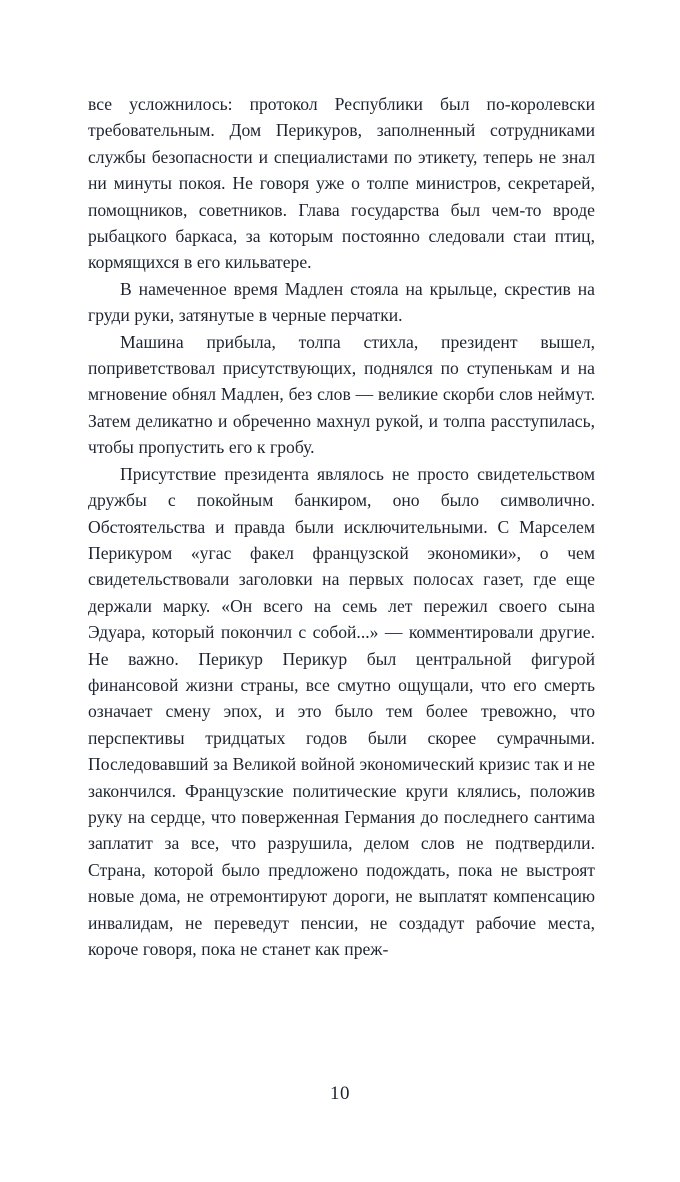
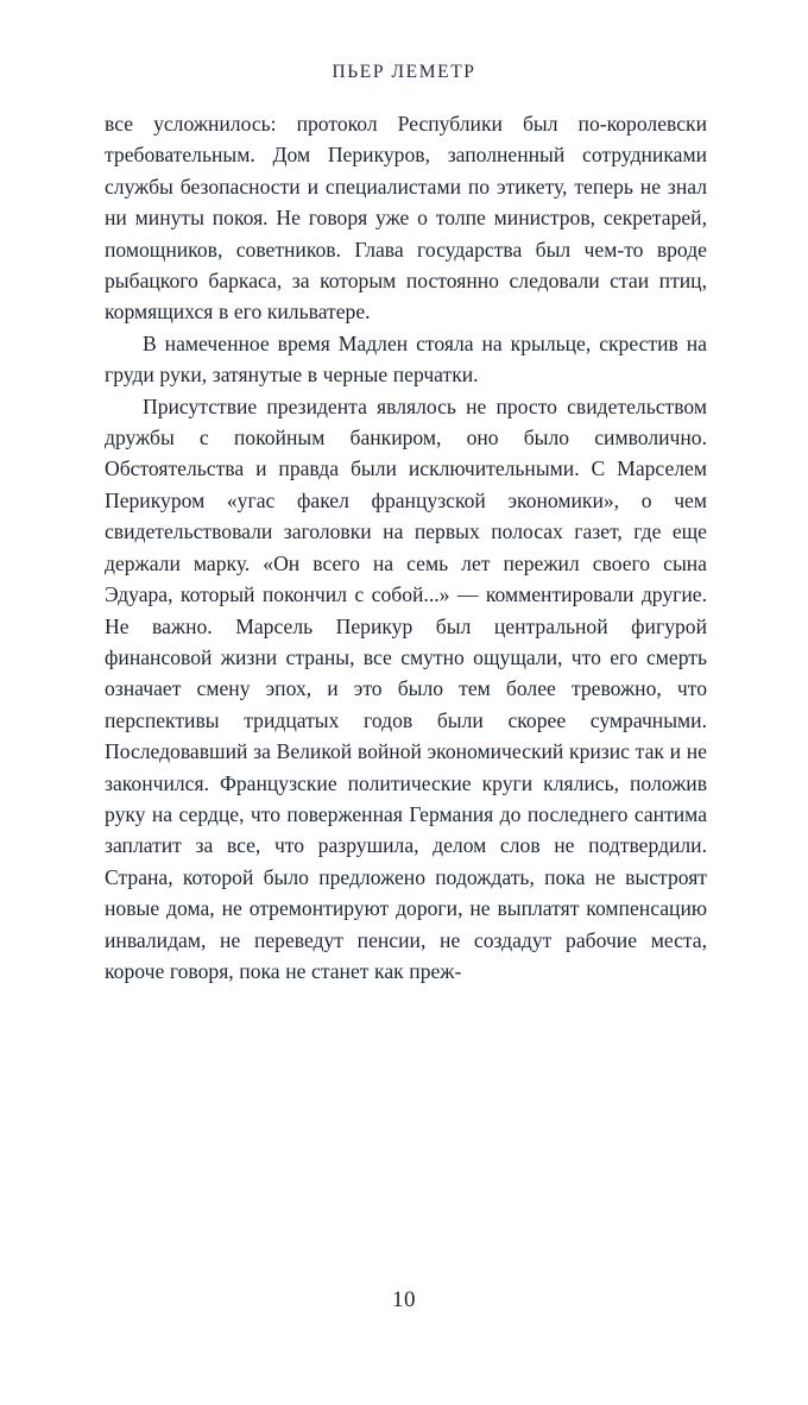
+ ПЬЕР ЛЕМЕТР
  все усложнилось: протокол Республики был по-королевски требовательным. Дом Перикуров, заполненный сотрудниками службы безопасности и специалистами по этикету, теперь не знал ни минуты покоя. Не говоря уже о толпе министров, секретарей, помощников, советников. Глава государства был чем-то вроде рыбацкого баркаса, за которым постоянно следовали стаи птиц, кормящихся в его кильватере.
  В намеченное время Мадлен стояла на крыльце, скрестив на груди руки, затянутые в черные перчатки.
- Машина прибыла, толпа стихла, президент вышел, поприветствовал присутствующих, поднялся по ступенькам и на мгновение обнял Мадлен, без слов — великие скорби слов неймут. Затем деликатно и обреченно махнул рукой, и толпа расступилась, чтобы пропустить его к гробу.
- Присутствие президента являлось не просто свидетельством дружбы с покойным банкиром, оно было символично. Обстоятельства и правда были исключительными. С Марселем Перикуром «угас факел французской экономики», о чем свидетельствовали заголовки на первых полосах газет, где еще держали марку. «Он всего на семь лет пережил своего сына Эдуара, который покончил с собой...» — комментировали другие. Не важно. Перикур Перикур был центральной фигурой финансовой жизни страны, все смутно ощущали, что его смерть означает смену эпох, и это было тем более тревожно, что перспективы тридцатых годов были скорее сумрачными. Последовавший за Великой войной экономический кризис так и не закончился. Французские политические круги клялись, положив руку на сердце, что поверженная Германия до последнего сантима заплатит за все, что разрушила, делом слов не подтвердили. Страна, которой было предложено подождать, пока не выстроят новые дома, не отремонтируют дороги, не выплатят компенсацию инвалидам, не переведут пенсии, не создадут рабочие места, короче говоря, пока не станет как преж-
+ Присутствие президента являлось не просто свидетельством дружбы с покойным банкиром, оно было символично. Обстоятельства и правда были исключительными. С Марселем Перикуром «угас факел французской экономики», о чем свидетельствовали заголовки на первых полосах газет, где еще держали марку. «Он всего на семь лет пережил своего сына Эдуара, который покончил с собой...» — комментировали другие. Не важно. Марсель Перикур был центральной фигурой финансовой жизни страны, все смутно ощущали, что его смерть означает смену эпох, и это было тем более тревожно, что перспективы тридцатых годов были скорее сумрачными. Последовавший за Великой войной экономический кризис так и не закончился. Французские политические круги клялись, положив руку на сердце, что поверженная Германия до последнего сантима заплатит за все, что разрушила, делом слов не подтвердили. Страна, которой было предложено подождать, пока не выстроят новые дома, не отремонтируют дороги, не выплатят компенсацию инвалидам, не переведут пенсии, не создадут рабочие места, короче говоря, пока не станет как преж-
  10
